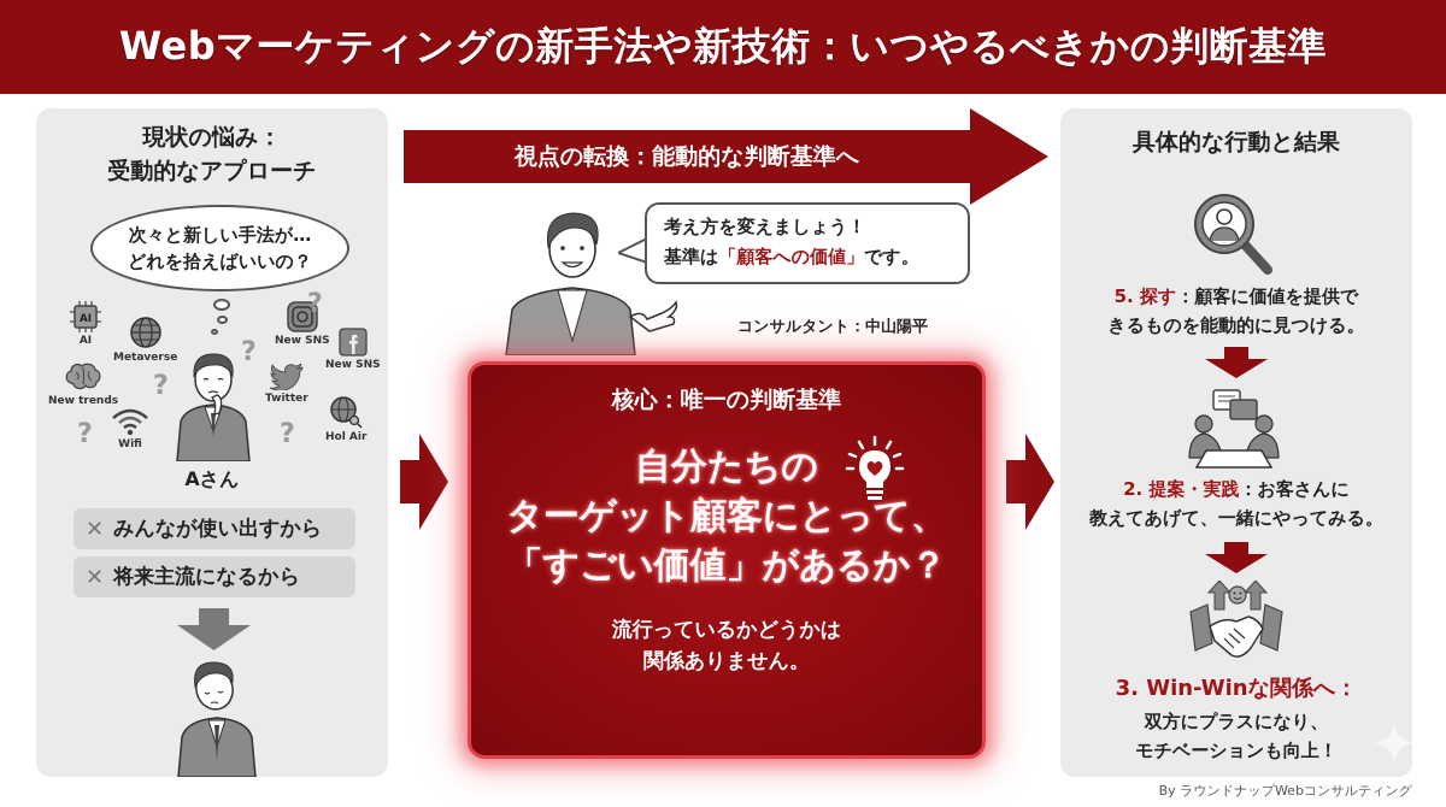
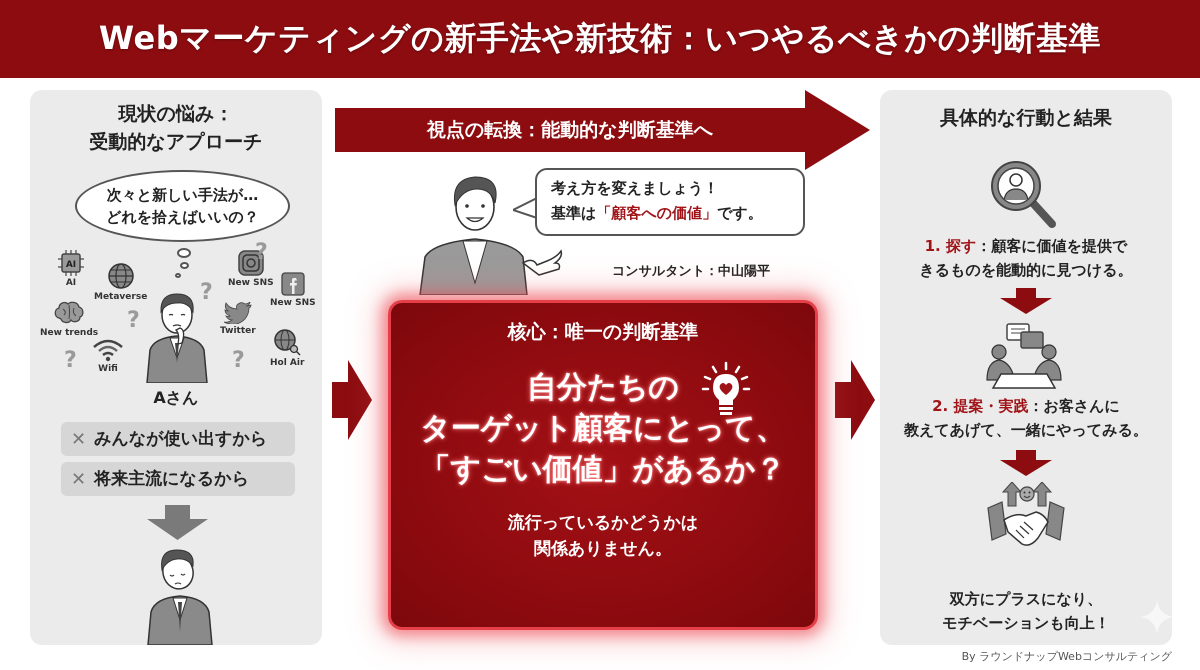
  Webマーケティングの新手法や新技術：いつやるべきかの判断基準
  現状の悩み：
  受動的なアプローチ
  次々と新しい手法が…
  どれを拾えばいいの？
  AI
  AI
  Metaverse
  New trends
  Wifi
  New SNS
  New SNS
  Twitter
  Hol Air
  ?
  ?
  ?
  ?
  ?
  Aさん
  ✕
  みんなが使い出すから
  ✕
  将来主流になるから
  視点の転換：能動的な判断基準へ
  考え方を変えましょう！
  基準は「顧客への価値」です。
  コンサルタント：中山陽平
  核心：唯一の判断基準
  自分たちの
  ターゲット顧客にとって、
  「すごい価値」があるか？
  流行っているかどうかは
  関係ありません。
  具体的な行動と結果
- 5. 探す：顧客に価値を提供で
+ 1. 探す：顧客に価値を提供で
  きるものを能動的に見つける。
  2. 提案・実践：お客さんに
  教えてあげて、一緒にやってみる。
- 3. Win-Winな関係へ：
  双方にプラスになり、
  モチベーションも向上！
  By ラウンドナップWebコンサルティング
